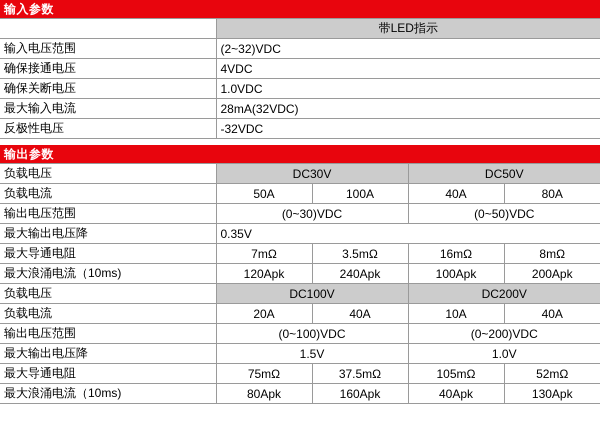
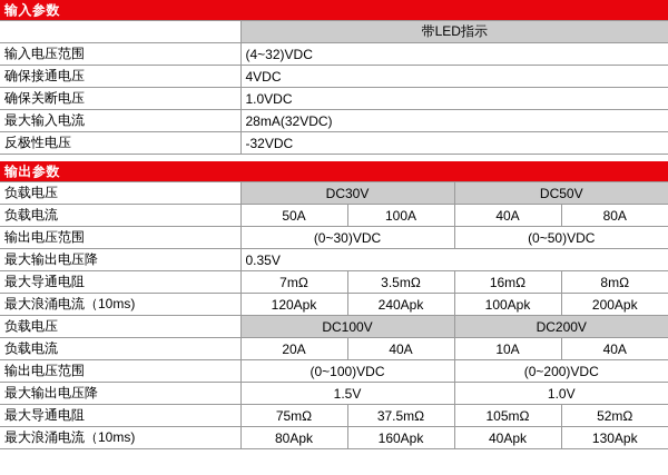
  输入参数
  	带LED指示
- 输入电压范围	(2~32)VDC
+ 输入电压范围	(4~32)VDC
  确保接通电压	4VDC
  确保关断电压	1.0VDC
  最大输入电流	28mA(32VDC)
  反极性电压	-32VDC
  输出参数
  负载电压	DC30V	DC50V
  负载电流	50A	100A	40A	80A
  输出电压范围	(0~30)VDC	(0~50)VDC
  最大输出电压降	0.35V
  最大导通电阻	7mΩ	3.5mΩ	16mΩ	8mΩ
  最大浪涌电流（10ms)	120Apk	240Apk	100Apk	200Apk
  负载电压	DC100V	DC200V
  负载电流	20A	40A	10A	40A
  输出电压范围	(0~100)VDC	(0~200)VDC
  最大输出电压降	1.5V	1.0V
  最大导通电阻	75mΩ	37.5mΩ	105mΩ	52mΩ
  最大浪涌电流（10ms)	80Apk	160Apk	40Apk	130Apk
